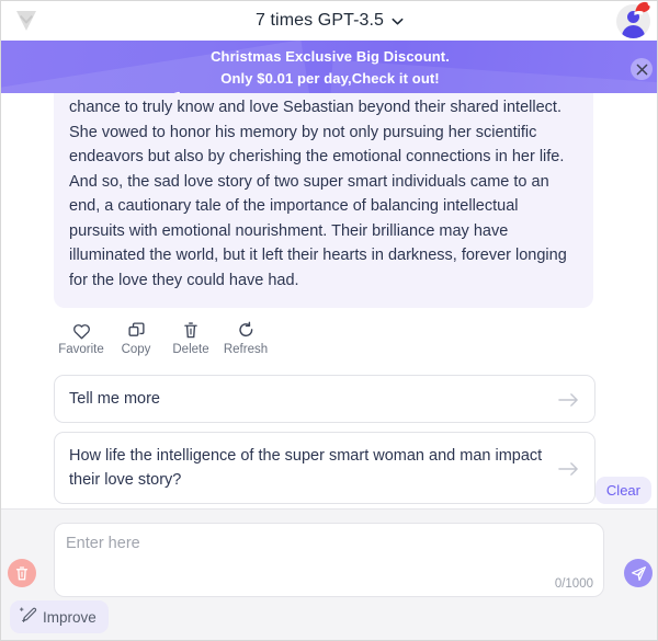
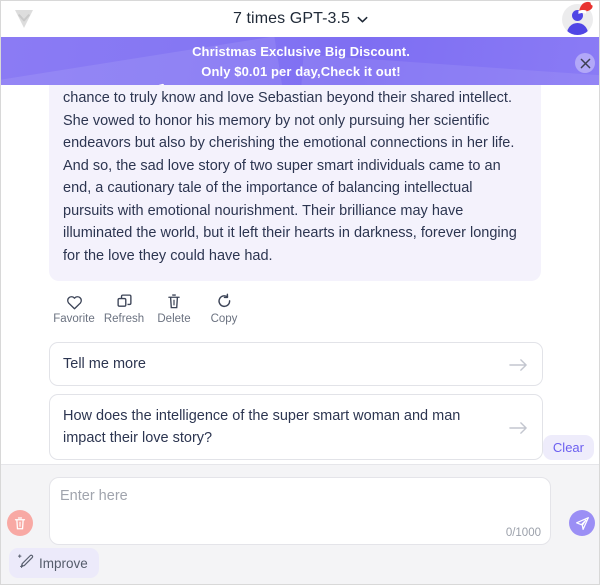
  chance to truly know and love Sebastian beyond their shared intellect. She vowed to honor his memory by not only pursuing her scientific endeavors but also by cherishing the emotional connections in her life.
  And so, the sad love story of two super smart individuals came to an end, a cautionary tale of the importance of balancing intellectual pursuits with emotional nourishment. Their brilliance may have illuminated the world, but it left their hearts in darkness, forever longing for the love they could have had.
  Favorite
- Copy
+ Refresh
  Delete
- Refresh
+ Copy
  Tell me more
- How life the intelligence of the super smart woman and man impact their love story?
+ How does the intelligence of the super smart woman and man impact their love story?
  Clear
  7 times GPT-3.5
  Christmas Exclusive Big Discount.
  Only $0.01 per day,Check it out!
  Enter here
  0/1000
  Improve
